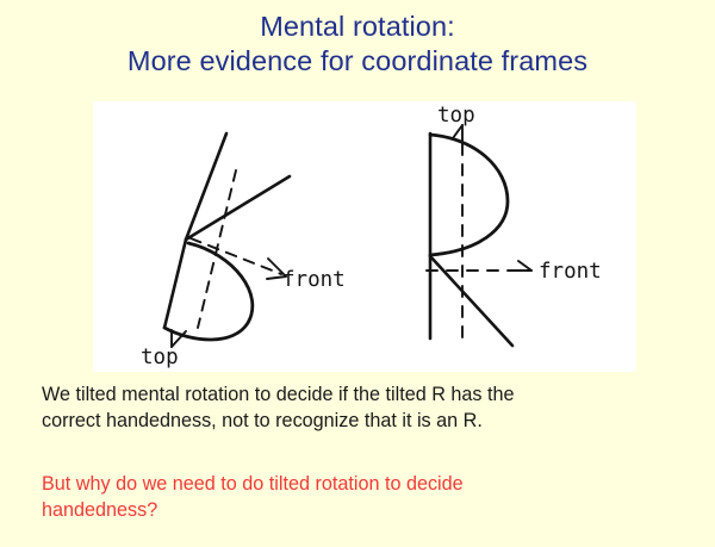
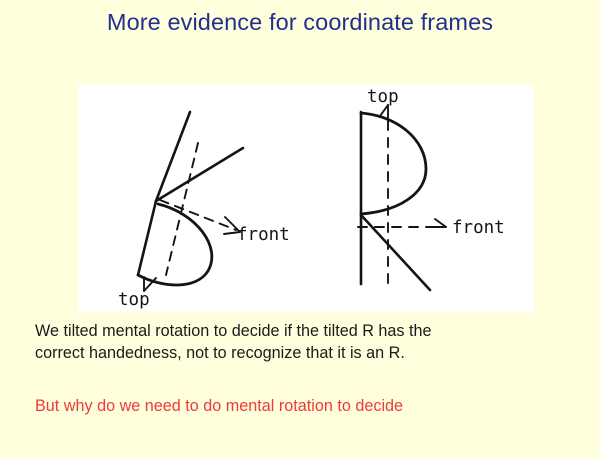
- Mental rotation:
  More evidence for coordinate frames
  front
  top
  top
  front
  We tilted mental rotation to decide if the tilted R has the
  correct handedness, not to recognize that it is an R.
- But why do we need to do tilted rotation to decide
+ But why do we need to do mental rotation to decide
- handedness?
